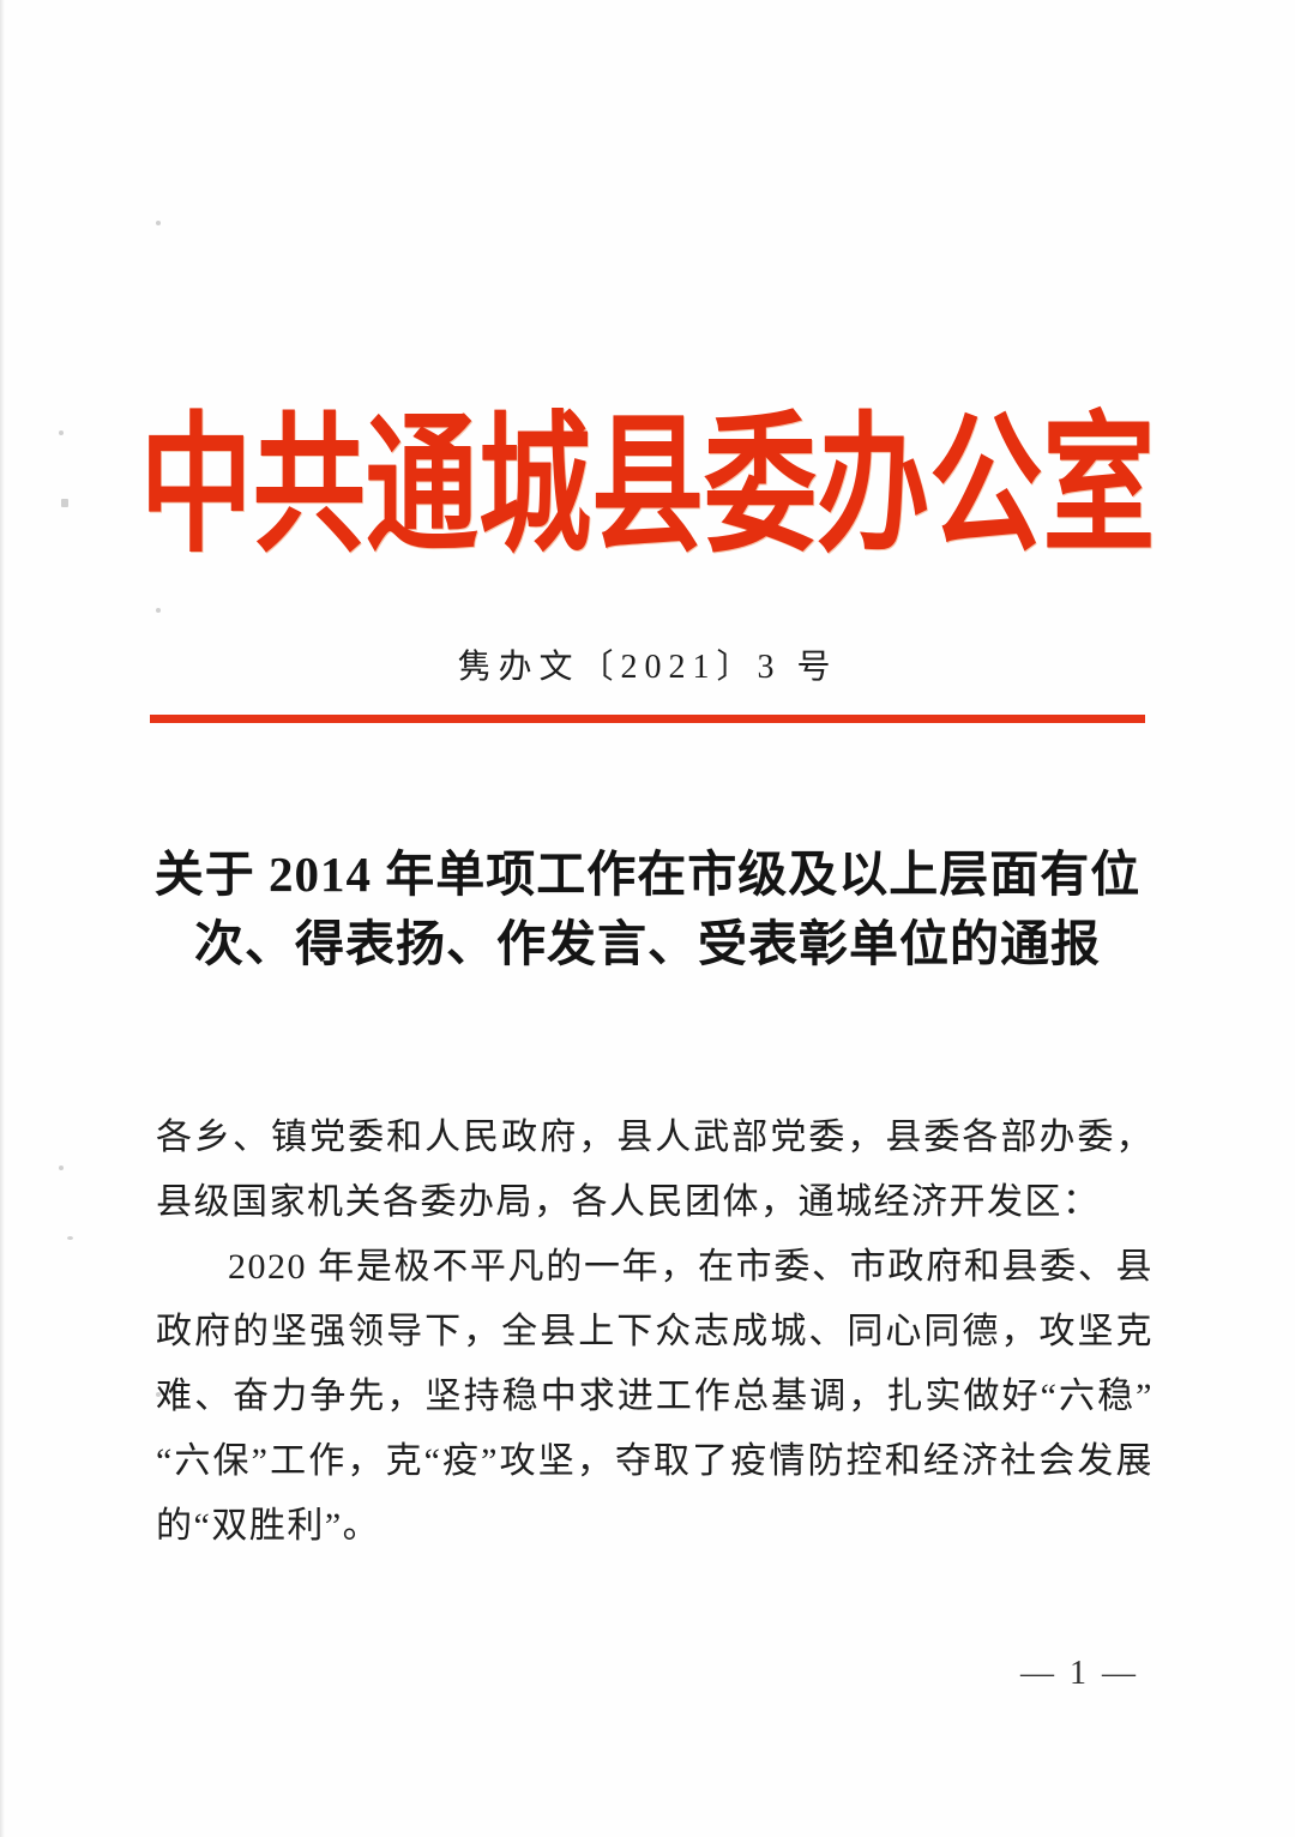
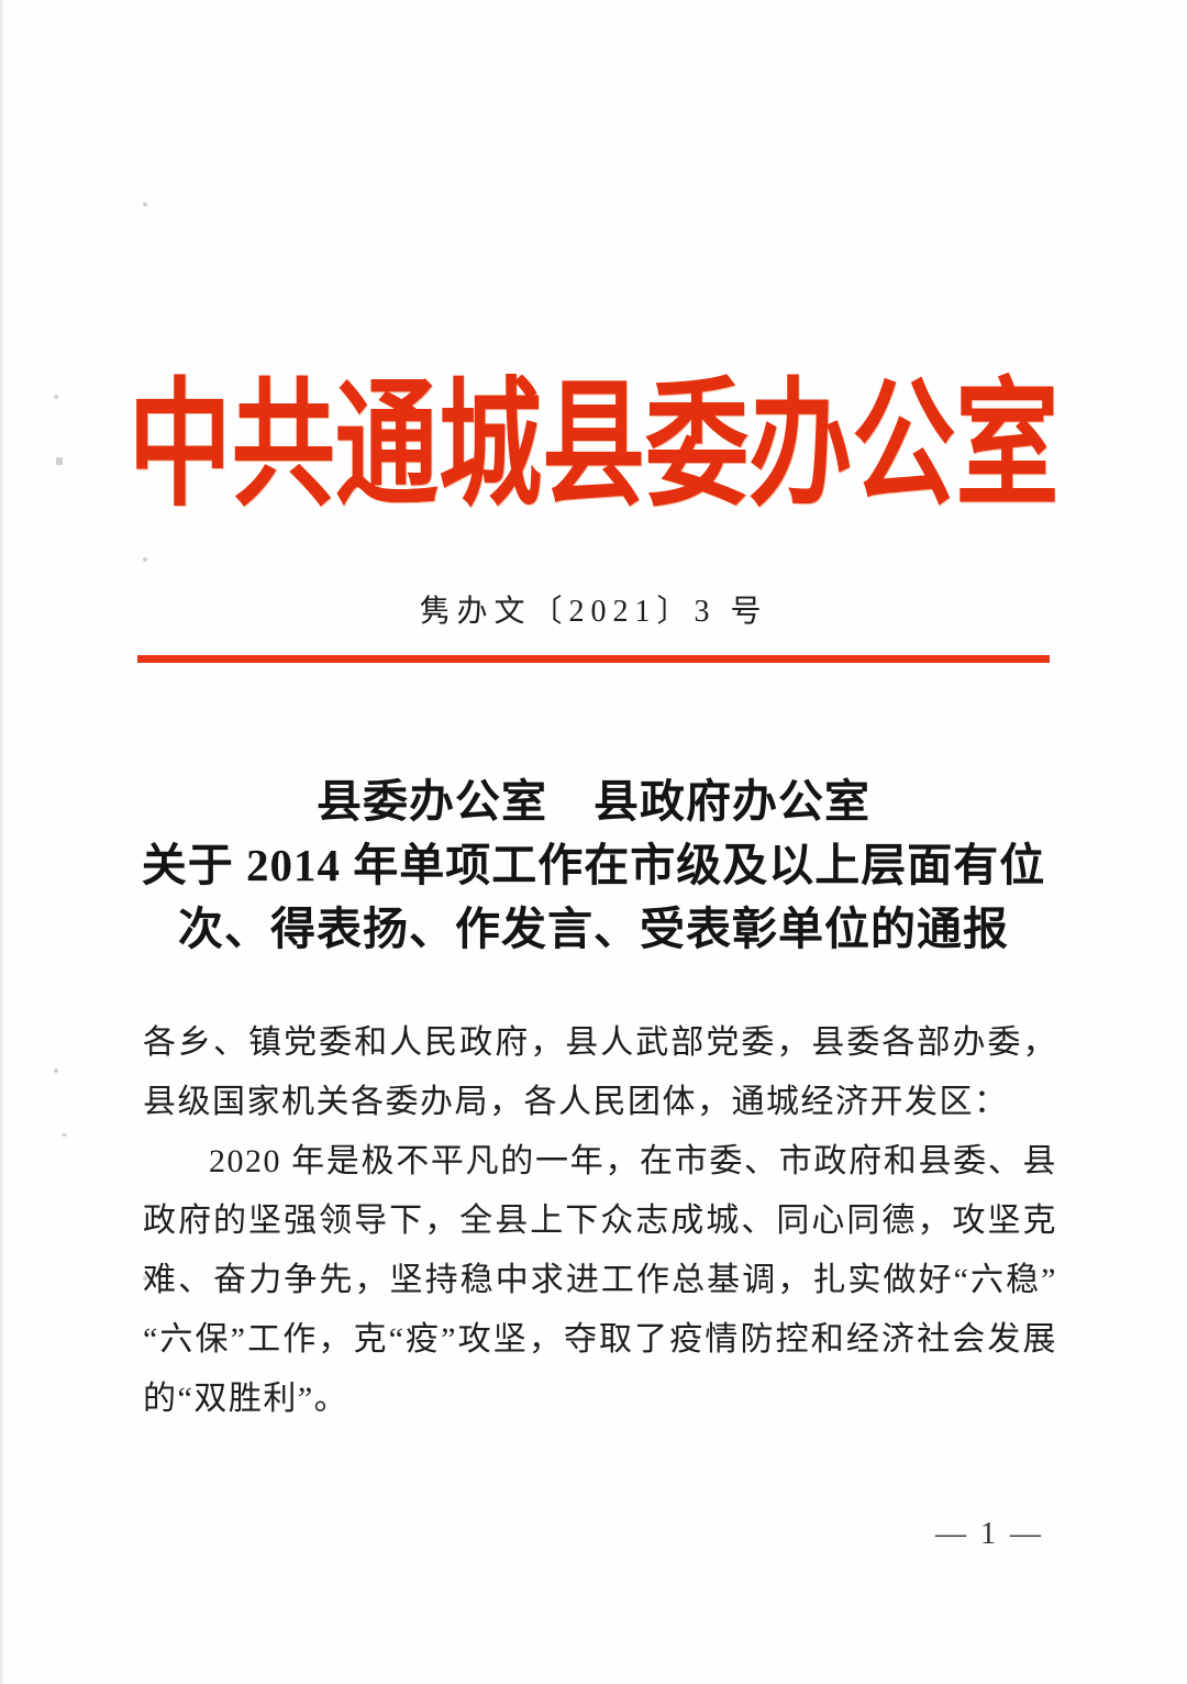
  中共通城县委办公室
  隽办文〔2021〕3 号
+ 县委办公室 县政府办公室
  关于 2014 年单项工作在市级及以上层面有位
  次、得表扬、作发言、受表彰单位的通报
  各乡、镇党委和人民政府，县人武部党委，县委各部办委，县级国家机关各委办局，各人民团体，通城经济开发区：
  2020 年是极不平凡的一年，在市委、市政府和县委、县政府的坚强领导下，全县上下众志成城、同心同德，攻坚克难、奋力争先，坚持稳中求进工作总基调，扎实做好“六稳”“六保”工作，克“疫”攻坚，夺取了疫情防控和经济社会发展的“双胜利”。
  — 1 —
